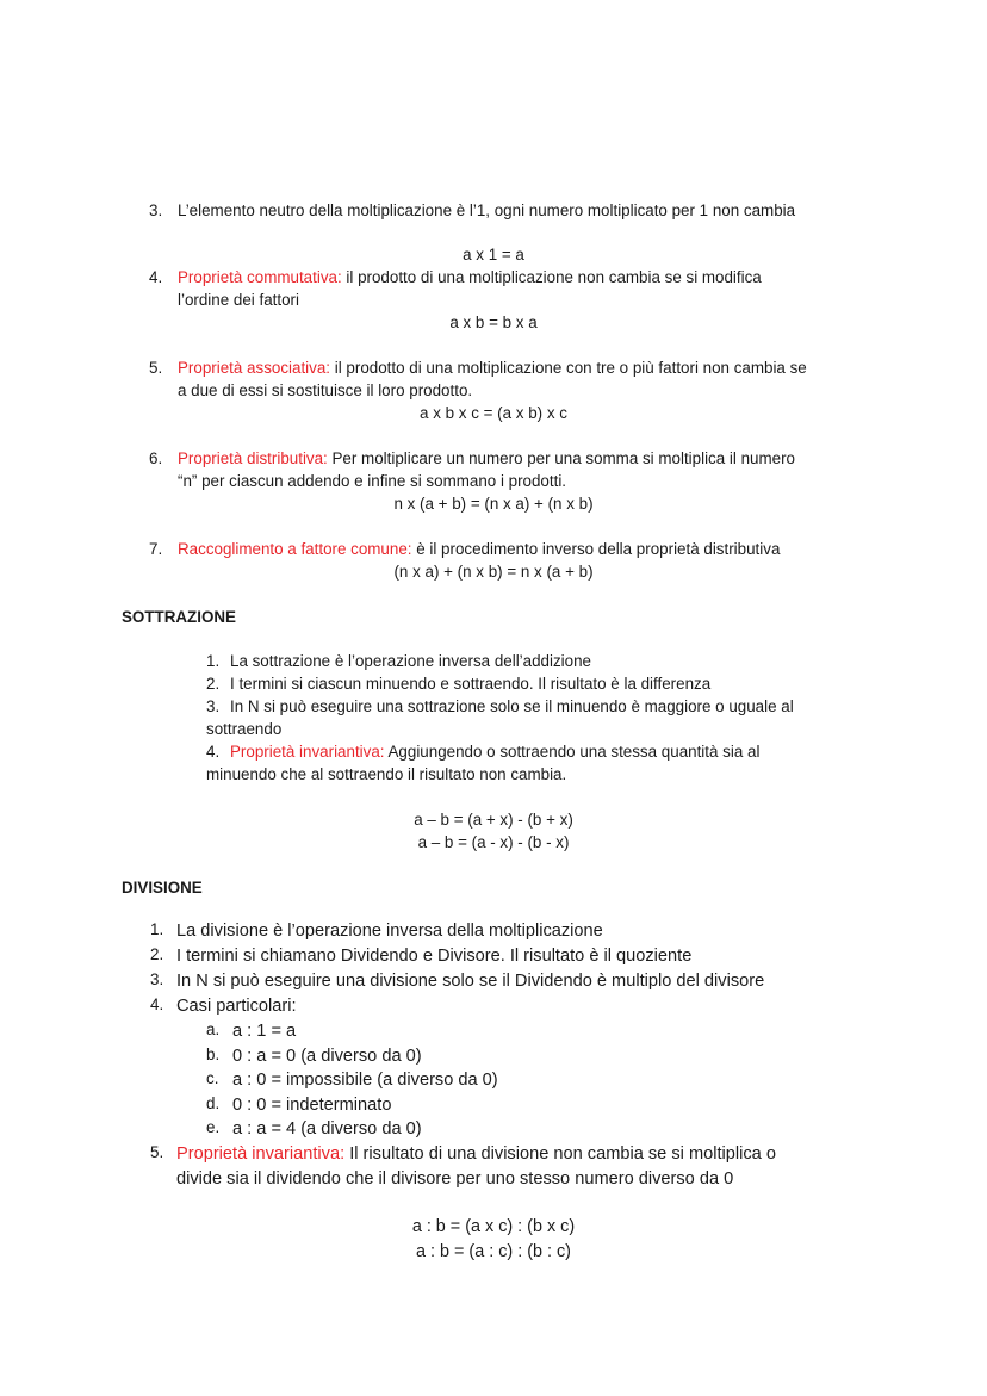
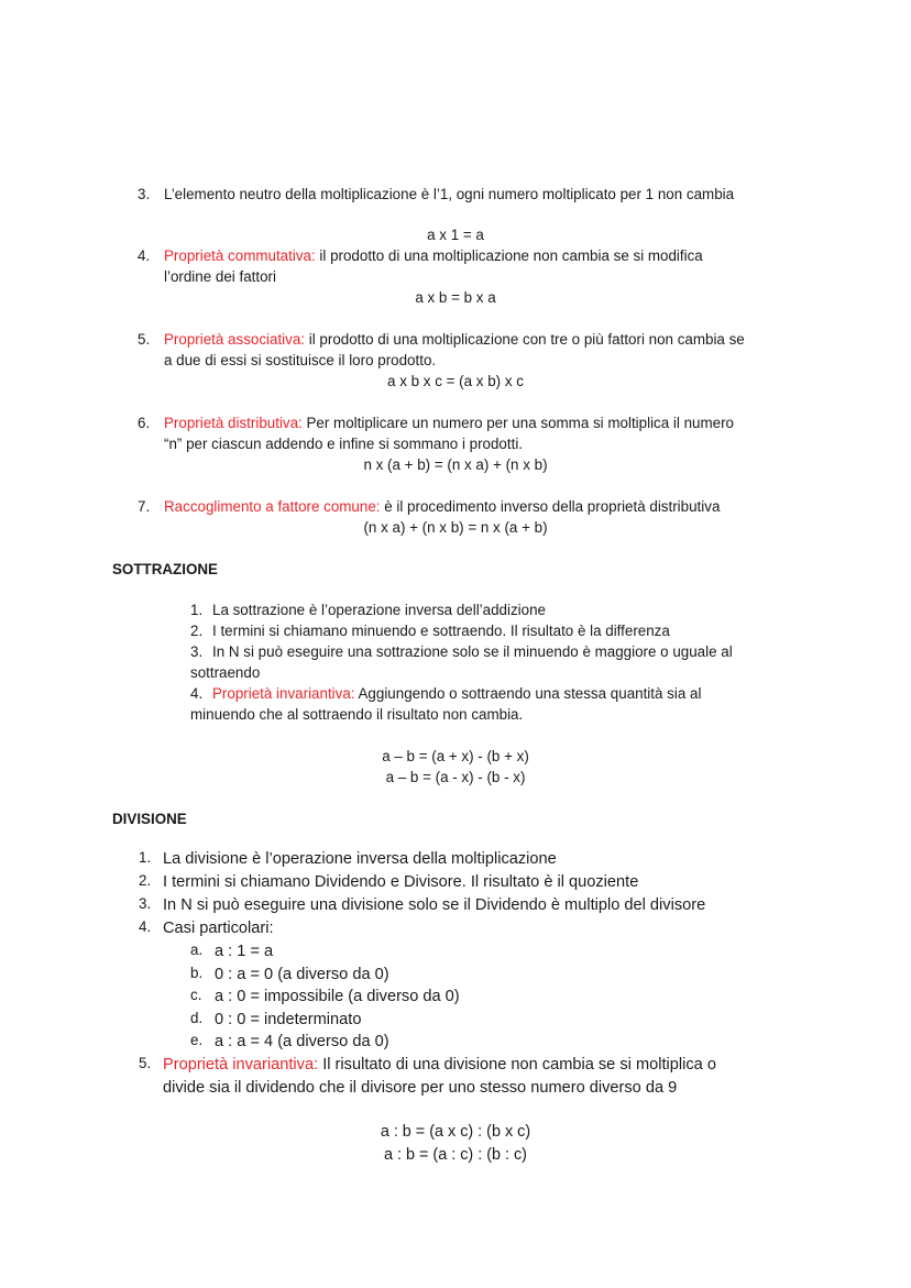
  3.
  L’elemento neutro della moltiplicazione è l’1, ogni numero moltiplicato per 1 non cambia
  a x 1 = a
  4.
  Proprietà commutativa: il prodotto di una moltiplicazione non cambia se si modifica
  l’ordine dei fattori
  a x b = b x a
  5.
  Proprietà associativa: il prodotto di una moltiplicazione con tre o più fattori non cambia se
  a due di essi si sostituisce il loro prodotto.
  a x b x c = (a x b) x c
  6.
  Proprietà distributiva: Per moltiplicare un numero per una somma si moltiplica il numero
  “n” per ciascun addendo e infine si sommano i prodotti.
  n x (a + b) = (n x a) + (n x b)
  7.
  Raccoglimento a fattore comune: è il procedimento inverso della proprietà distributiva
  (n x a) + (n x b) = n x (a + b)
  SOTTRAZIONE
  1.
  La sottrazione è l’operazione inversa dell’addizione
  2.
- I termini si ciascun minuendo e sottraendo. Il risultato è la differenza
+ I termini si chiamano minuendo e sottraendo. Il risultato è la differenza
  3.
  In N si può eseguire una sottrazione solo se il minuendo è maggiore o uguale al
  sottraendo
  4.
  Proprietà invariantiva: Aggiungendo o sottraendo una stessa quantità sia al
  minuendo che al sottraendo il risultato non cambia.
  a – b = (a + x) - (b + x)
  a – b = (a - x) - (b - x)
  DIVISIONE
  1.
  La divisione è l’operazione inversa della moltiplicazione
  2.
  I termini si chiamano Dividendo e Divisore. Il risultato è il quoziente
  3.
  In N si può eseguire una divisione solo se il Dividendo è multiplo del divisore
  4.
  Casi particolari:
  a.
  a : 1 = a
  b.
  0 : a = 0 (a diverso da 0)
  c.
  a : 0 = impossibile (a diverso da 0)
  d.
  0 : 0 = indeterminato
  e.
  a : a = 4 (a diverso da 0)
  5.
  Proprietà invariantiva: Il risultato di una divisione non cambia se si moltiplica o
- divide sia il dividendo che il divisore per uno stesso numero diverso da 0
+ divide sia il dividendo che il divisore per uno stesso numero diverso da 9
  a : b = (a x c) : (b x c)
  a : b = (a : c) : (b : c)
